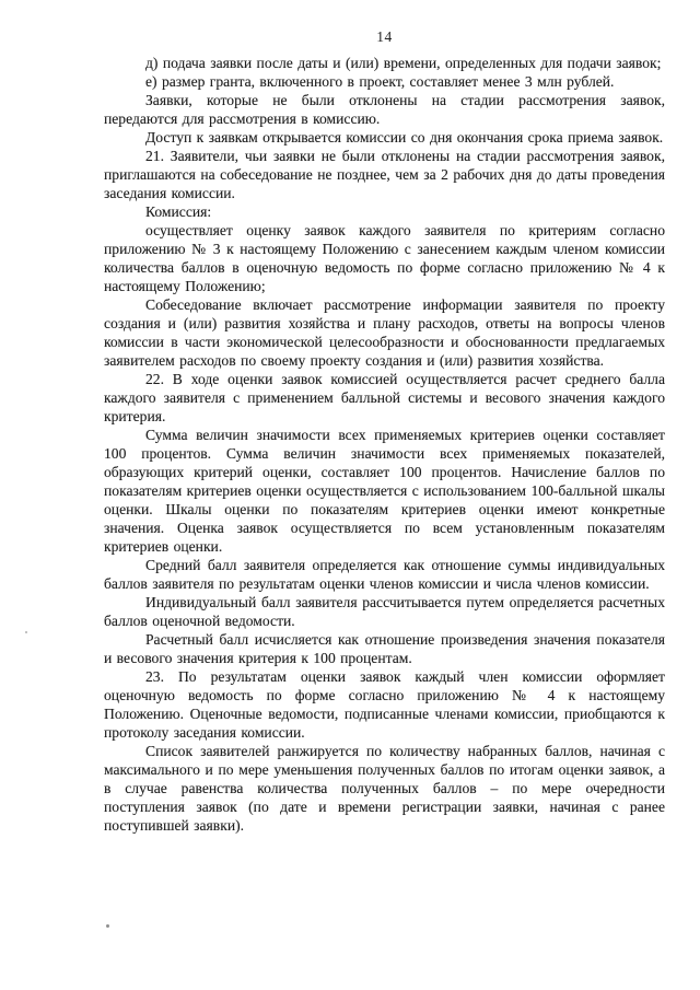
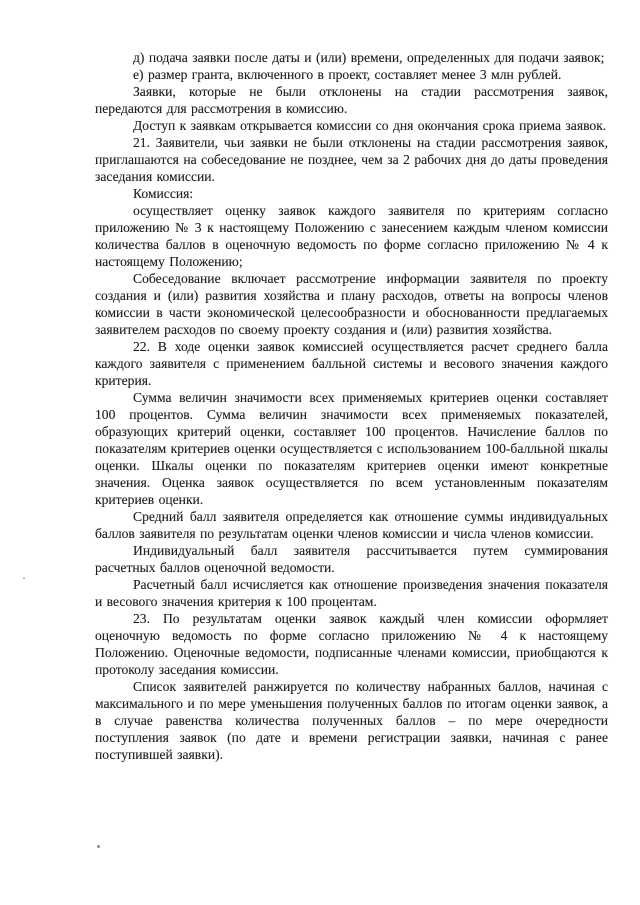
- 14
  д) подача заявки после даты и (или) времени, определенных для подачи заявок;
  е) размер гранта, включенного в проект, составляет менее 3 млн рублей.
  Заявки, которые не были отклонены на стадии рассмотрения заявок, передаются для рассмотрения в комиссию.
  Доступ к заявкам открывается комиссии со дня окончания срока приема заявок.
  21. Заявители, чьи заявки не были отклонены на стадии рассмотрения заявок, приглашаются на собеседование не позднее, чем за 2 рабочих дня до даты проведения заседания комиссии.
  Комиссия:
  осуществляет оценку заявок каждого заявителя по критериям согласно приложению № 3 к настоящему Положению с занесением каждым членом комиссии количества баллов в оценочную ведомость по форме согласно приложению № 4 к настоящему Положению;
  Собеседование включает рассмотрение информации заявителя по проекту создания и (или) развития хозяйства и плану расходов, ответы на вопросы членов комиссии в части экономической целесообразности и обоснованности предлагаемых заявителем расходов по своему проекту создания и (или) развития хозяйства.
  22. В ходе оценки заявок комиссией осуществляется расчет среднего балла каждого заявителя с применением балльной системы и весового значения каждого критерия.
  Сумма величин значимости всех применяемых критериев оценки составляет 100 процентов. Сумма величин значимости всех применяемых показателей, образующих критерий оценки, составляет 100 процентов. Начисление баллов по показателям критериев оценки осуществляется с использованием 100-балльной шкалы оценки. Шкалы оценки по показателям критериев оценки имеют конкретные значения. Оценка заявок осуществляется по всем установленным показателям критериев оценки.
  Средний балл заявителя определяется как отношение суммы индивидуальных баллов заявителя по результатам оценки членов комиссии и числа членов комиссии.
- Индивидуальный балл заявителя рассчитывается путем определяется расчетных баллов оценочной ведомости.
+ Индивидуальный балл заявителя рассчитывается путем суммирования расчетных баллов оценочной ведомости.
  Расчетный балл исчисляется как отношение произведения значения показателя и весового значения критерия к 100 процентам.
  23. По результатам оценки заявок каждый член комиссии оформляет оценочную ведомость по форме согласно приложению № 4 к настоящему Положению. Оценочные ведомости, подписанные членами комиссии, приобщаются к протоколу заседания комиссии.
  Список заявителей ранжируется по количеству набранных баллов, начиная с максимального и по мере уменьшения полученных баллов по итогам оценки заявок, а в случае равенства количества полученных баллов – по мере очередности поступления заявок (по дате и времени регистрации заявки, начиная с ранее поступившей заявки).
